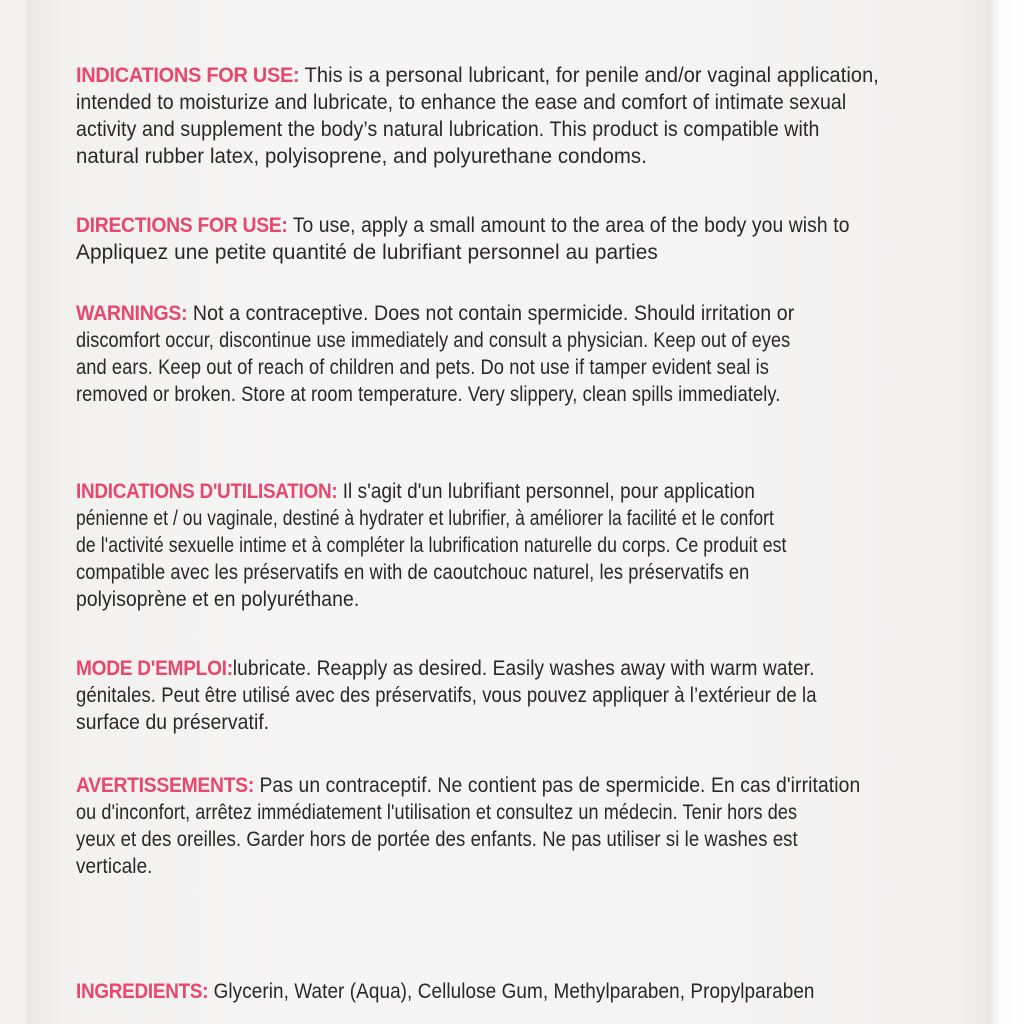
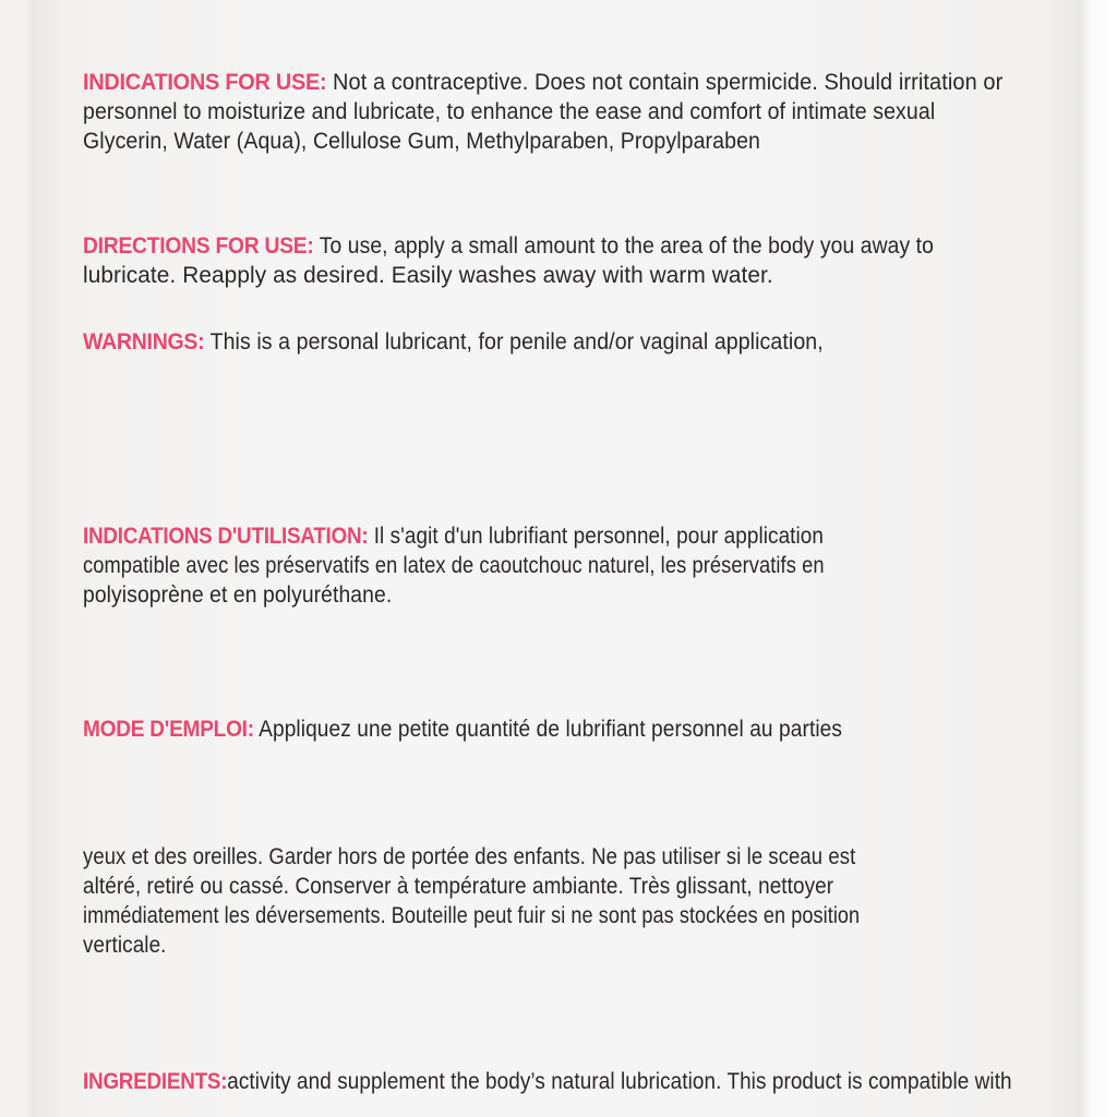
- INDICATIONS FOR USE: This is a personal lubricant, for penile and/or vaginal application,
+ INDICATIONS FOR USE: Not a contraceptive. Does not contain spermicide. Should irritation or
- intended to moisturize and lubricate, to enhance the ease and comfort of intimate sexual
+ personnel to moisturize and lubricate, to enhance the ease and comfort of intimate sexual
- activity and supplement the body’s natural lubrication. This product is compatible with
+ Glycerin, Water (Aqua), Cellulose Gum, Methylparaben, Propylparaben
- natural rubber latex, polyisoprene, and polyurethane condoms.
- DIRECTIONS FOR USE: To use, apply a small amount to the area of the body you wish to
+ DIRECTIONS FOR USE: To use, apply a small amount to the area of the body you away to
- Appliquez une petite quantité de lubrifiant personnel au parties
+ lubricate. Reapply as desired. Easily washes away with warm water.
- WARNINGS: Not a contraceptive. Does not contain spermicide. Should irritation or
+ WARNINGS: This is a personal lubricant, for penile and/or vaginal application,
- discomfort occur, discontinue use immediately and consult a physician. Keep out of eyes
- and ears. Keep out of reach of children and pets. Do not use if tamper evident seal is
- removed or broken. Store at room temperature. Very slippery, clean spills immediately.
  INDICATIONS D'UTILISATION: Il s'agit d'un lubrifiant personnel, pour application
- pénienne et / ou vaginale, destiné à hydrater et lubrifier, à améliorer la facilité et le confort
- de l'activité sexuelle intime et à compléter la lubrification naturelle du corps. Ce produit est
- compatible avec les préservatifs en with de caoutchouc naturel, les préservatifs en
+ compatible avec les préservatifs en latex de caoutchouc naturel, les préservatifs en
  polyisoprène et en polyuréthane.
- MODE D'EMPLOI:lubricate. Reapply as desired. Easily washes away with warm water.
+ MODE D'EMPLOI: Appliquez une petite quantité de lubrifiant personnel au parties
- génitales. Peut être utilisé avec des préservatifs, vous pouvez appliquer à l’extérieur de la
- surface du préservatif.
- AVERTISSEMENTS: Pas un contraceptif. Ne contient pas de spermicide. En cas d'irritation
- ou d'inconfort, arrêtez immédiatement l'utilisation et consultez un médecin. Tenir hors des
- yeux et des oreilles. Garder hors de portée des enfants. Ne pas utiliser si le washes est
+ yeux et des oreilles. Garder hors de portée des enfants. Ne pas utiliser si le sceau est
+ altéré, retiré ou cassé. Conserver à température ambiante. Très glissant, nettoyer
+ immédiatement les déversements. Bouteille peut fuir si ne sont pas stockées en position
  verticale.
- INGREDIENTS: Glycerin, Water (Aqua), Cellulose Gum, Methylparaben, Propylparaben
+ INGREDIENTS:activity and supplement the body’s natural lubrication. This product is compatible with
